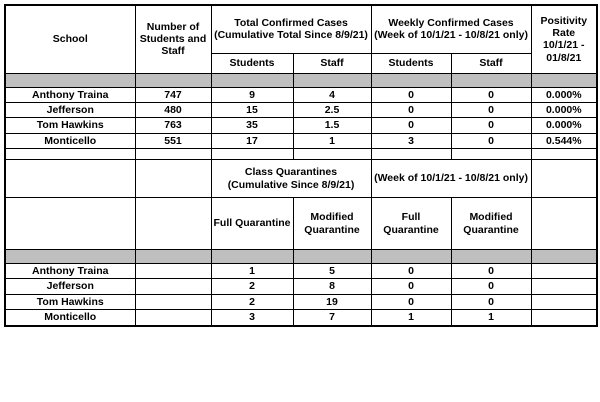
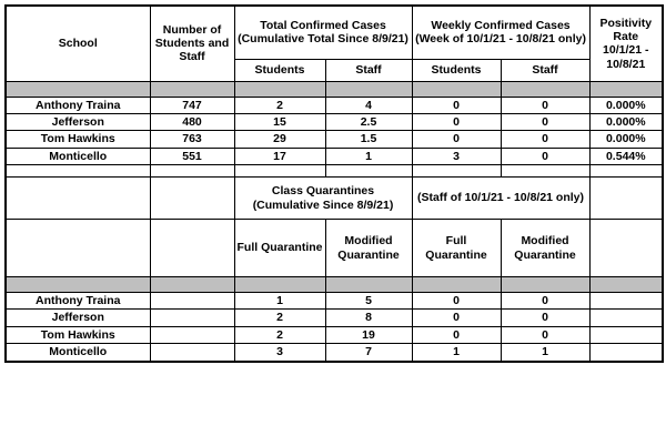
- School	Number of Students and Staff	Total Confirmed Cases (Cumulative Total Since 8/9/21)	Weekly Confirmed Cases (Week of 10/1/21 - 10/8/21 only)	Positivity Rate 10/1/21 - 01/8/21
+ School	Number of Students and Staff	Total Confirmed Cases (Cumulative Total Since 8/9/21)	Weekly Confirmed Cases (Week of 10/1/21 - 10/8/21 only)	Positivity Rate 10/1/21 - 10/8/21
  Students	Staff	Students	Staff
- Anthony Traina	747	9	4	0	0	0.000%
+ Anthony Traina	747	2	4	0	0	0.000%
  Jefferson	480	15	2.5	0	0	0.000%
- Tom Hawkins	763	35	1.5	0	0	0.000%
+ Tom Hawkins	763	29	1.5	0	0	0.000%
  Monticello	551	17	1	3	0	0.544%
- 		Class Quarantines (Cumulative Since 8/9/21)	(Week of 10/1/21 - 10/8/21 only)
+ 		Class Quarantines (Cumulative Since 8/9/21)	(Staff of 10/1/21 - 10/8/21 only)
  		Full Quarantine	Modified Quarantine	Full Quarantine	Modified Quarantine
  Anthony Traina		1	5	0	0
  Jefferson		2	8	0	0
  Tom Hawkins		2	19	0	0
  Monticello		3	7	1	1
